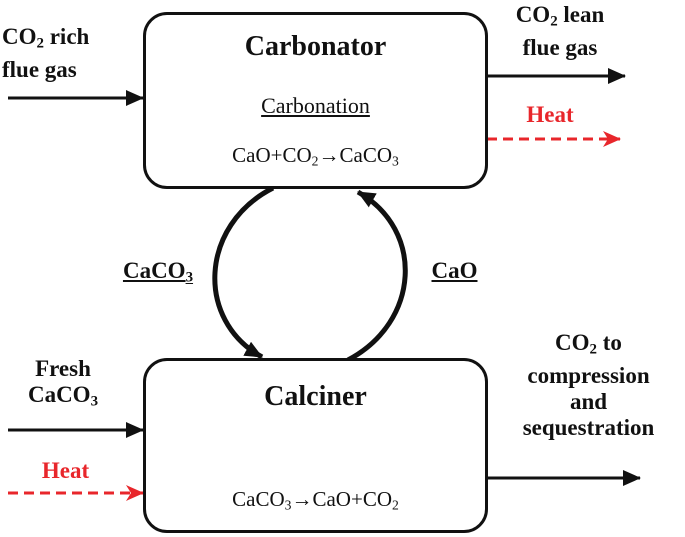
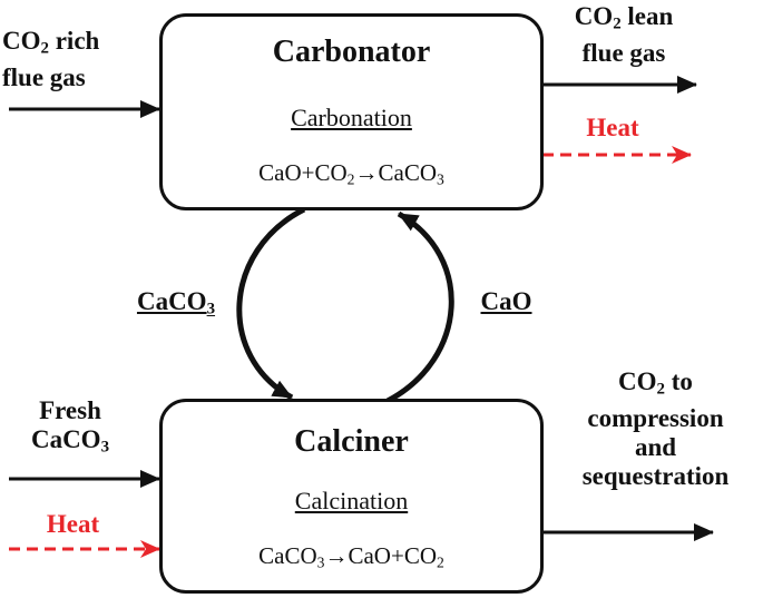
  Carbonator
  Carbonation
  CaO+CO2→CaCO3
  Calciner
+ Calcination
  CaCO3→CaO+CO2
  CO2 rich
  flue gas
  CO2 lean
  flue gas
  Heat
  Fresh
  CaCO3
  Heat
  CO2 to
  compression
  and
  sequestration
  CaCO3
  CaO
